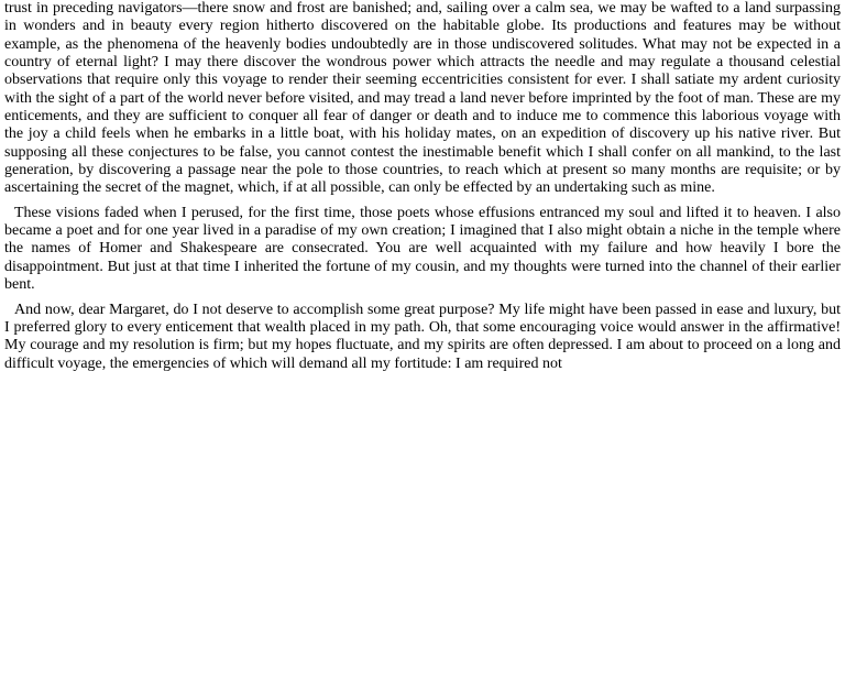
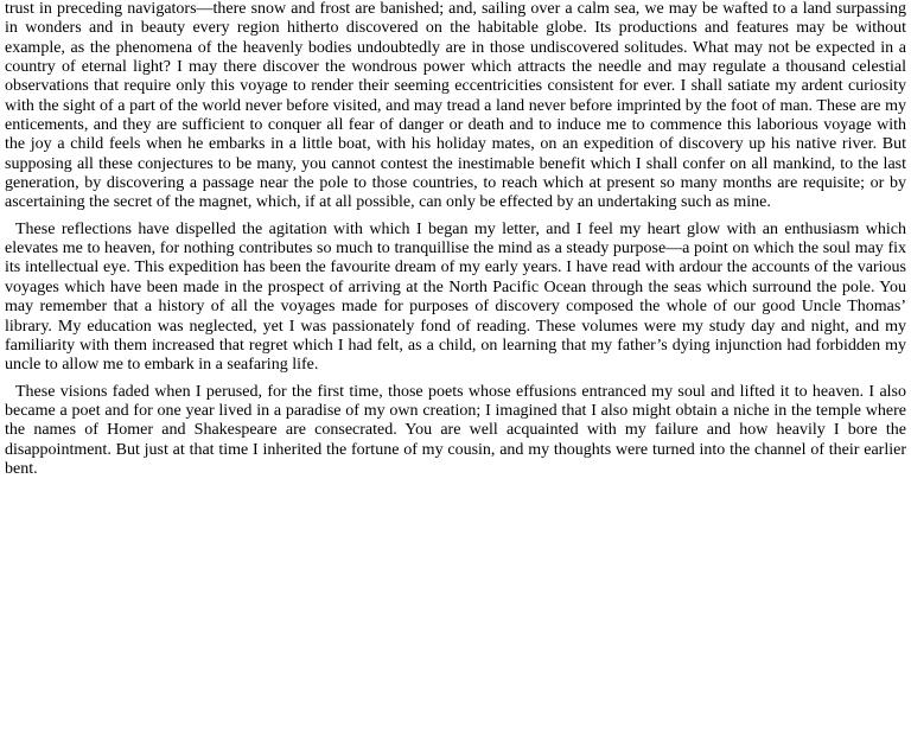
- trust in preceding navigators—there snow and frost are banished; and, sailing over a calm sea, we may be wafted to a land surpassing in wonders and in beauty every region hitherto discovered on the habitable globe. Its productions and features may be without example, as the phenomena of the heavenly bodies undoubtedly are in those undiscovered solitudes. What may not be expected in a country of eternal light? I may there discover the wondrous power which attracts the needle and may regulate a thousand celestial observations that require only this voyage to render their seeming eccentricities consistent for ever. I shall satiate my ardent curiosity with the sight of a part of the world never before visited, and may tread a land never before imprinted by the foot of man. These are my enticements, and they are sufficient to conquer all fear of danger or death and to induce me to commence this laborious voyage with the joy a child feels when he embarks in a little boat, with his holiday mates, on an expedition of discovery up his native river. But supposing all these conjectures to be false, you cannot contest the inestimable benefit which I shall confer on all mankind, to the last generation, by discovering a passage near the pole to those countries, to reach which at present so many months are requisite; or by ascertaining the secret of the magnet, which, if at all possible, can only be effected by an undertaking such as mine.
+ trust in preceding navigators—there snow and frost are banished; and, sailing over a calm sea, we may be wafted to a land surpassing in wonders and in beauty every region hitherto discovered on the habitable globe. Its productions and features may be without example, as the phenomena of the heavenly bodies undoubtedly are in those undiscovered solitudes. What may not be expected in a country of eternal light? I may there discover the wondrous power which attracts the needle and may regulate a thousand celestial observations that require only this voyage to render their seeming eccentricities consistent for ever. I shall satiate my ardent curiosity with the sight of a part of the world never before visited, and may tread a land never before imprinted by the foot of man. These are my enticements, and they are sufficient to conquer all fear of danger or death and to induce me to commence this laborious voyage with the joy a child feels when he embarks in a little boat, with his holiday mates, on an expedition of discovery up his native river. But supposing all these conjectures to be many, you cannot contest the inestimable benefit which I shall confer on all mankind, to the last generation, by discovering a passage near the pole to those countries, to reach which at present so many months are requisite; or by ascertaining the secret of the magnet, which, if at all possible, can only be effected by an undertaking such as mine.
+ These reflections have dispelled the agitation with which I began my letter, and I feel my heart glow with an enthusiasm which elevates me to heaven, for nothing contributes so much to tranquillise the mind as a steady purpose—a point on which the soul may fix its intellectual eye. This expedition has been the favourite dream of my early years. I have read with ardour the accounts of the various voyages which have been made in the prospect of arriving at the North Pacific Ocean through the seas which surround the pole. You may remember that a history of all the voyages made for purposes of discovery composed the whole of our good Uncle Thomas’ library. My education was neglected, yet I was passionately fond of reading. These volumes were my study day and night, and my familiarity with them increased that regret which I had felt, as a child, on learning that my father’s dying injunction had forbidden my uncle to allow me to embark in a seafaring life.
  These visions faded when I perused, for the first time, those poets whose effusions entranced my soul and lifted it to heaven. I also became a poet and for one year lived in a paradise of my own creation; I imagined that I also might obtain a niche in the temple where the names of Homer and Shakespeare are consecrated. You are well acquainted with my failure and how heavily I bore the disappointment. But just at that time I inherited the fortune of my cousin, and my thoughts were turned into the channel of their earlier bent.
- And now, dear Margaret, do I not deserve to accomplish some great purpose? My life might have been passed in ease and luxury, but I preferred glory to every enticement that wealth placed in my path. Oh, that some encouraging voice would answer in the affirmative! My courage and my resolution is firm; but my hopes fluctuate, and my spirits are often depressed. I am about to proceed on a long and difficult voyage, the emergencies of which will demand all my fortitude: I am required not
